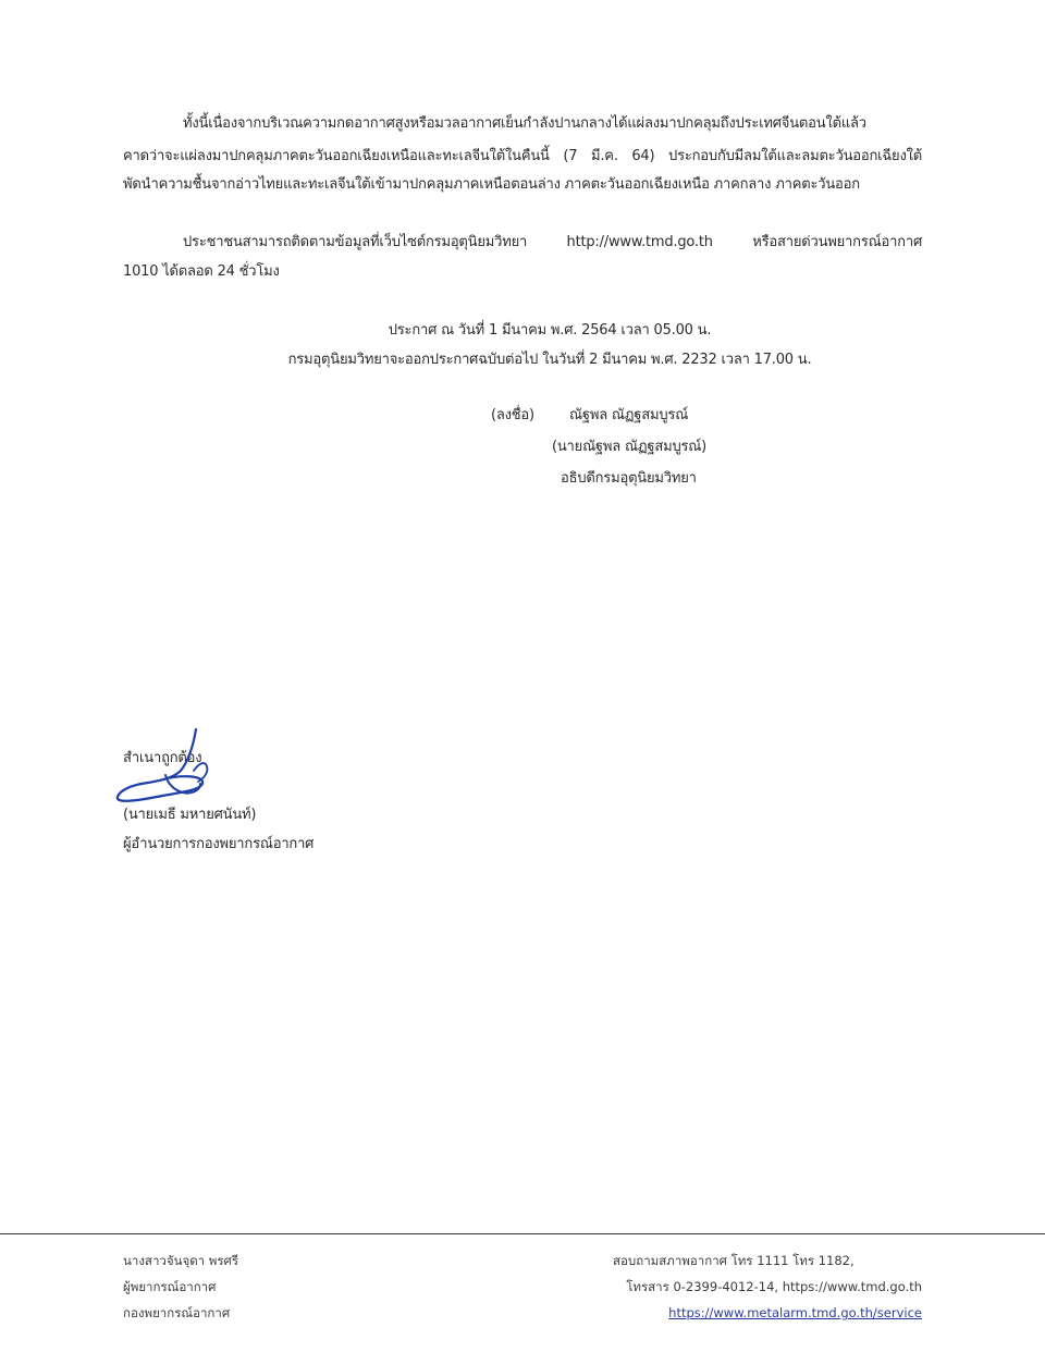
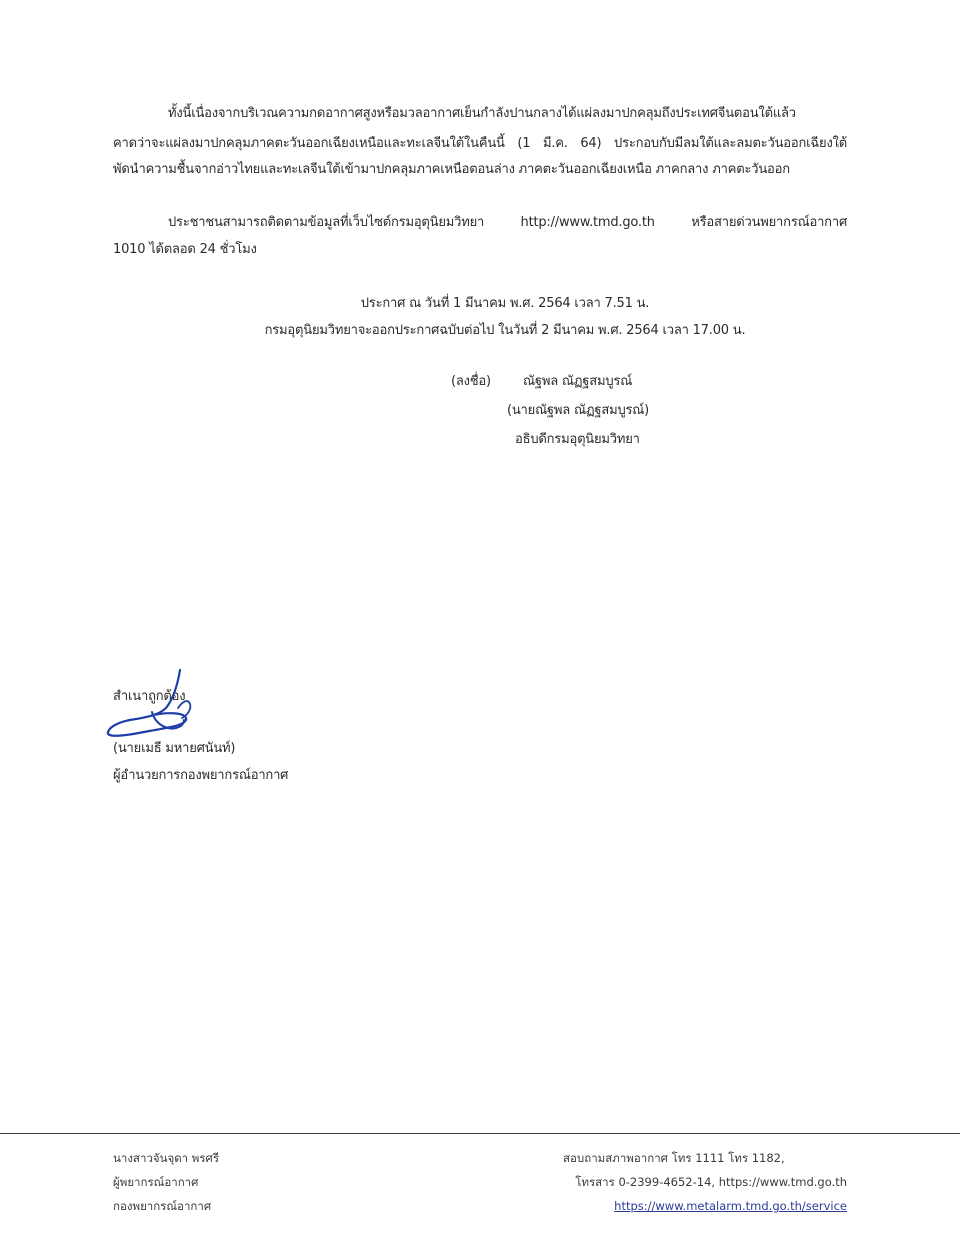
  ทั้งนี้เนื่องจากบริเวณความกดอากาศสูงหรือมวลอากาศเย็นกำลังปานกลางได้แผ่ลงมาปกคลุมถึงประเทศจีนตอนใต้แล้ว
- คาดว่าจะแผ่ลงมาปกคลุมภาคตะวันออกเฉียงเหนือและทะเลจีนใต้ในคืนนี้ (7 มี.ค. 64) ประกอบกับมีลมใต้และลมตะวันออกเฉียงใต้
+ คาดว่าจะแผ่ลงมาปกคลุมภาคตะวันออกเฉียงเหนือและทะเลจีนใต้ในคืนนี้ (1 มี.ค. 64) ประกอบกับมีลมใต้และลมตะวันออกเฉียงใต้
  พัดนำความชื้นจากอ่าวไทยและทะเลจีนใต้เข้ามาปกคลุมภาคเหนือตอนล่าง ภาคตะวันออกเฉียงเหนือ ภาคกลาง ภาคตะวันออก
  ประชาชนสามารถติดตามข้อมูลที่เว็บไซต์กรมอุตุนิยมวิทยา http://www.tmd.go.th หรือสายด่วนพยากรณ์อากาศ
  1010 ได้ตลอด 24 ชั่วโมง
- ประกาศ ณ วันที่ 1 มีนาคม พ.ศ. 2564 เวลา 05.00 น.
+ ประกาศ ณ วันที่ 1 มีนาคม พ.ศ. 2564 เวลา 7.51 น.
- กรมอุตุนิยมวิทยาจะออกประกาศฉบับต่อไป ในวันที่ 2 มีนาคม พ.ศ. 2232 เวลา 17.00 น.
+ กรมอุตุนิยมวิทยาจะออกประกาศฉบับต่อไป ในวันที่ 2 มีนาคม พ.ศ. 2564 เวลา 17.00 น.
  (ลงชื่อ)
  ณัฐพล ณัฏฐสมบูรณ์
  (นายณัฐพล ณัฏฐสมบูรณ์)
  อธิบดีกรมอุตุนิยมวิทยา
  สำเนาถูกต้อง
  (นายเมธี มหายศนันท์)
  ผู้อำนวยการกองพยากรณ์อากาศ
  นางสาวจันจุดา พรศรี
  ผู้พยากรณ์อากาศ
  กองพยากรณ์อากาศ
  สอบถามสภาพอากาศ โทร 1111 โทร 1182,
- โทรสาร 0-2399-4012-14, https://www.tmd.go.th
+ โทรสาร 0-2399-4652-14, https://www.tmd.go.th
  https://www.metalarm.tmd.go.th/service
